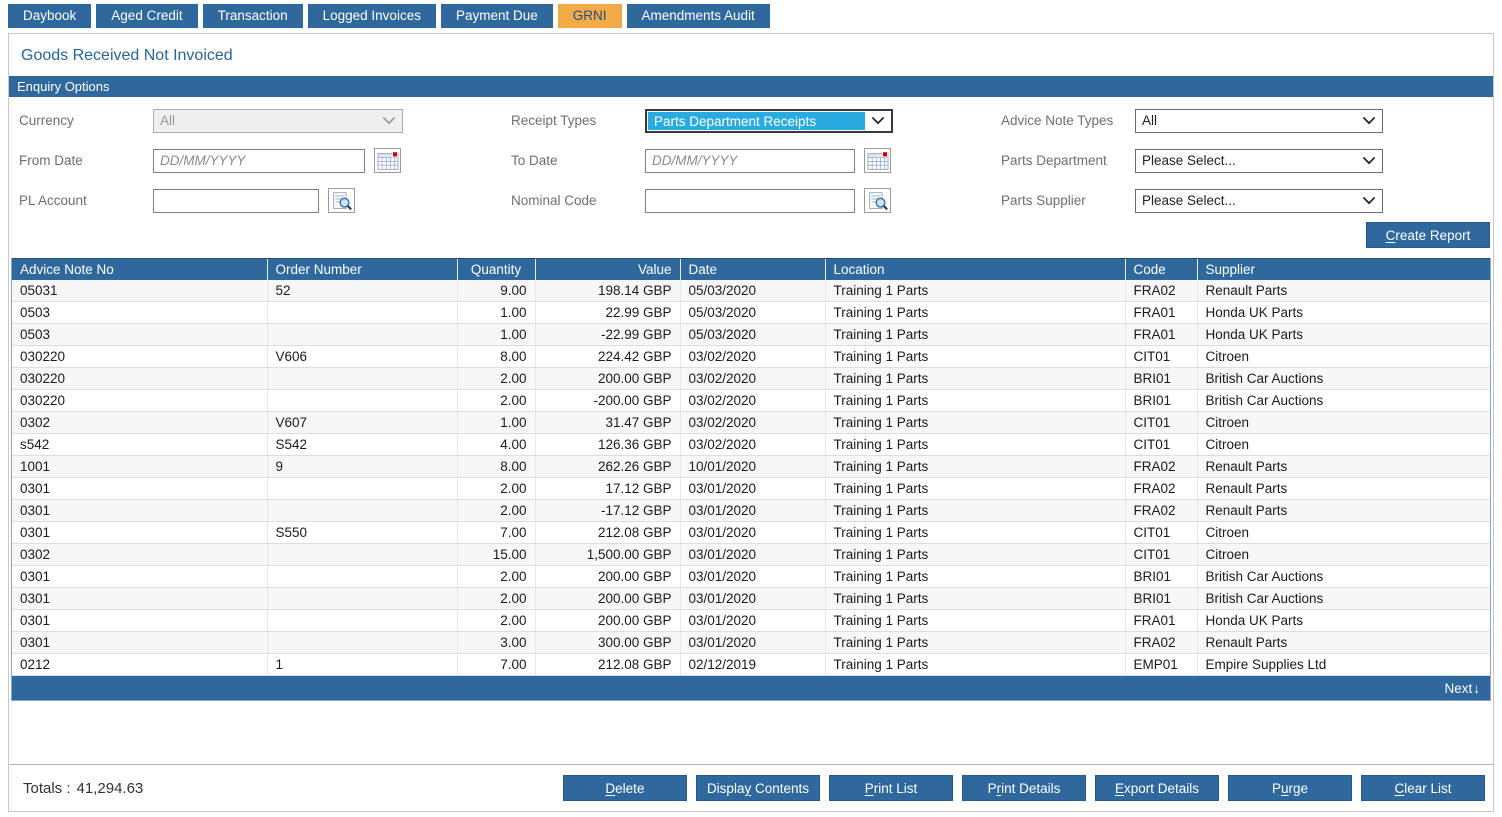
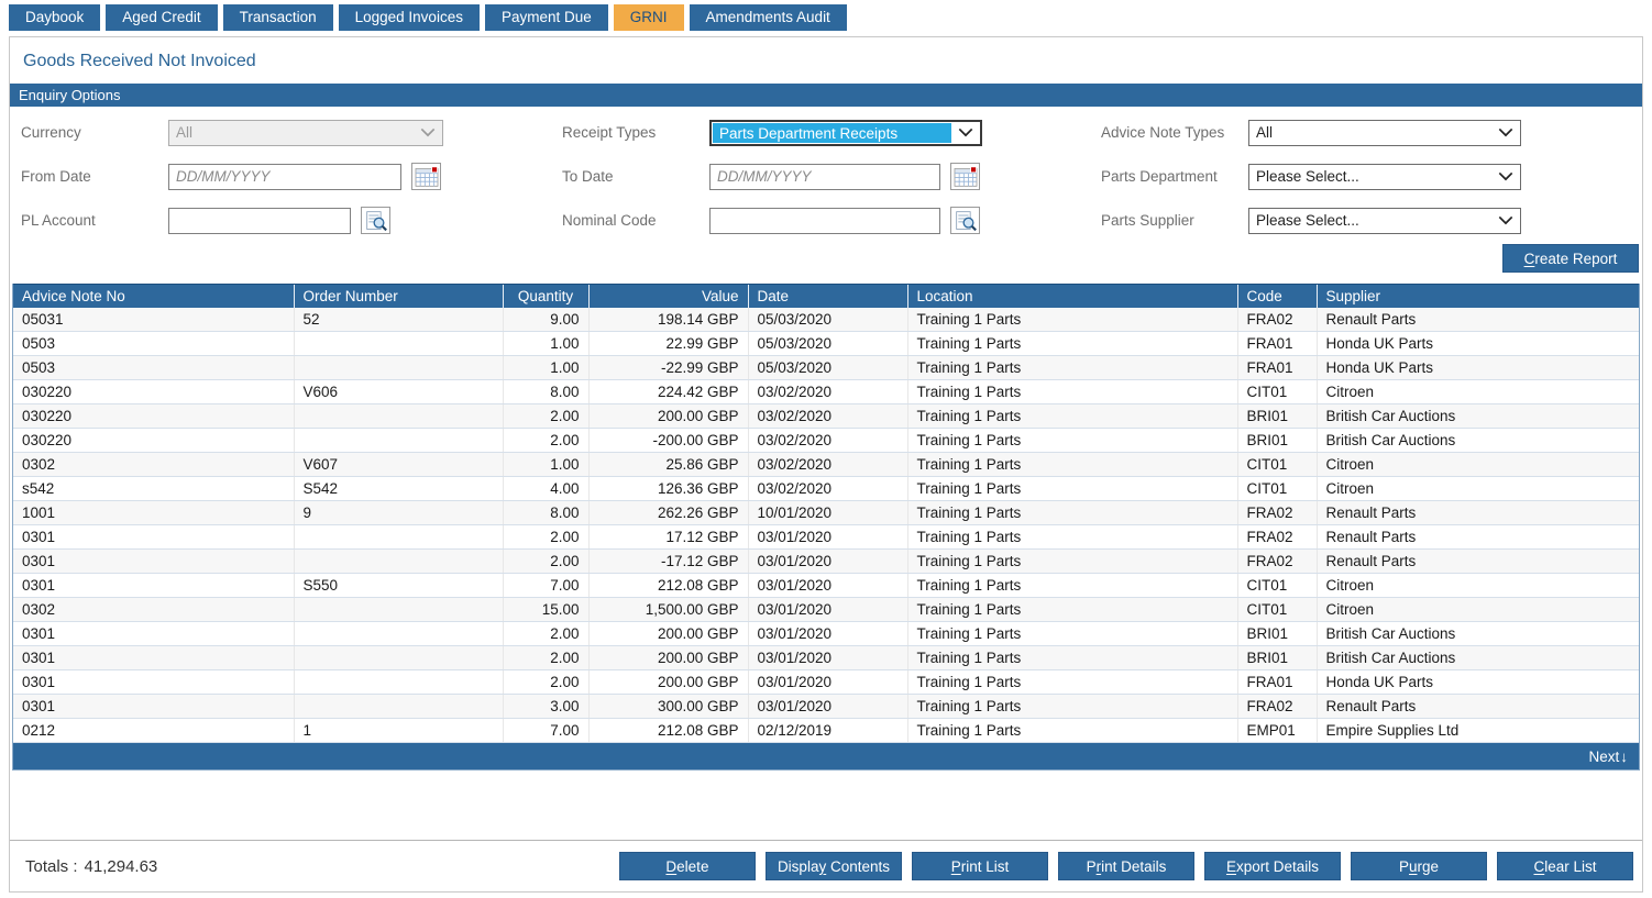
  Daybook
  Aged Credit
  Transaction
  Logged Invoices
  Payment Due
  GRNI
  Amendments Audit
  Goods Received Not Invoiced
  Enquiry Options
  Currency
  All
  Receipt Types
  Parts Department Receipts
  Advice Note Types
  All
  From Date
  DD/MM/YYYY
  To Date
  DD/MM/YYYY
  Parts Department
  Please Select...
  PL Account
  Nominal Code
  Parts Supplier
  Please Select...
  Create Report
  Advice Note No	Order Number	Quantity	Value	Date	Location	Code	Supplier
  05031	52	9.00	198.14 GBP	05/03/2020	Training 1 Parts	FRA02	Renault Parts
  0503		1.00	22.99 GBP	05/03/2020	Training 1 Parts	FRA01	Honda UK Parts
  0503		1.00	-22.99 GBP	05/03/2020	Training 1 Parts	FRA01	Honda UK Parts
  030220	V606	8.00	224.42 GBP	03/02/2020	Training 1 Parts	CIT01	Citroen
  030220		2.00	200.00 GBP	03/02/2020	Training 1 Parts	BRI01	British Car Auctions
  030220		2.00	-200.00 GBP	03/02/2020	Training 1 Parts	BRI01	British Car Auctions
- 0302	V607	1.00	31.47 GBP	03/02/2020	Training 1 Parts	CIT01	Citroen
+ 0302	V607	1.00	25.86 GBP	03/02/2020	Training 1 Parts	CIT01	Citroen
  s542	S542	4.00	126.36 GBP	03/02/2020	Training 1 Parts	CIT01	Citroen
  1001	9	8.00	262.26 GBP	10/01/2020	Training 1 Parts	FRA02	Renault Parts
  0301		2.00	17.12 GBP	03/01/2020	Training 1 Parts	FRA02	Renault Parts
  0301		2.00	-17.12 GBP	03/01/2020	Training 1 Parts	FRA02	Renault Parts
  0301	S550	7.00	212.08 GBP	03/01/2020	Training 1 Parts	CIT01	Citroen
  0302		15.00	1,500.00 GBP	03/01/2020	Training 1 Parts	CIT01	Citroen
  0301		2.00	200.00 GBP	03/01/2020	Training 1 Parts	BRI01	British Car Auctions
  0301		2.00	200.00 GBP	03/01/2020	Training 1 Parts	BRI01	British Car Auctions
  0301		2.00	200.00 GBP	03/01/2020	Training 1 Parts	FRA01	Honda UK Parts
  0301		3.00	300.00 GBP	03/01/2020	Training 1 Parts	FRA02	Renault Parts
  0212	1	7.00	212.08 GBP	02/12/2019	Training 1 Parts	EMP01	Empire Supplies Ltd
  Next
  ↓
  Totals : 41,294.63
  Delete
  Display Contents
  Print List
  Print Details
  Export Details
  Purge
  Clear List
